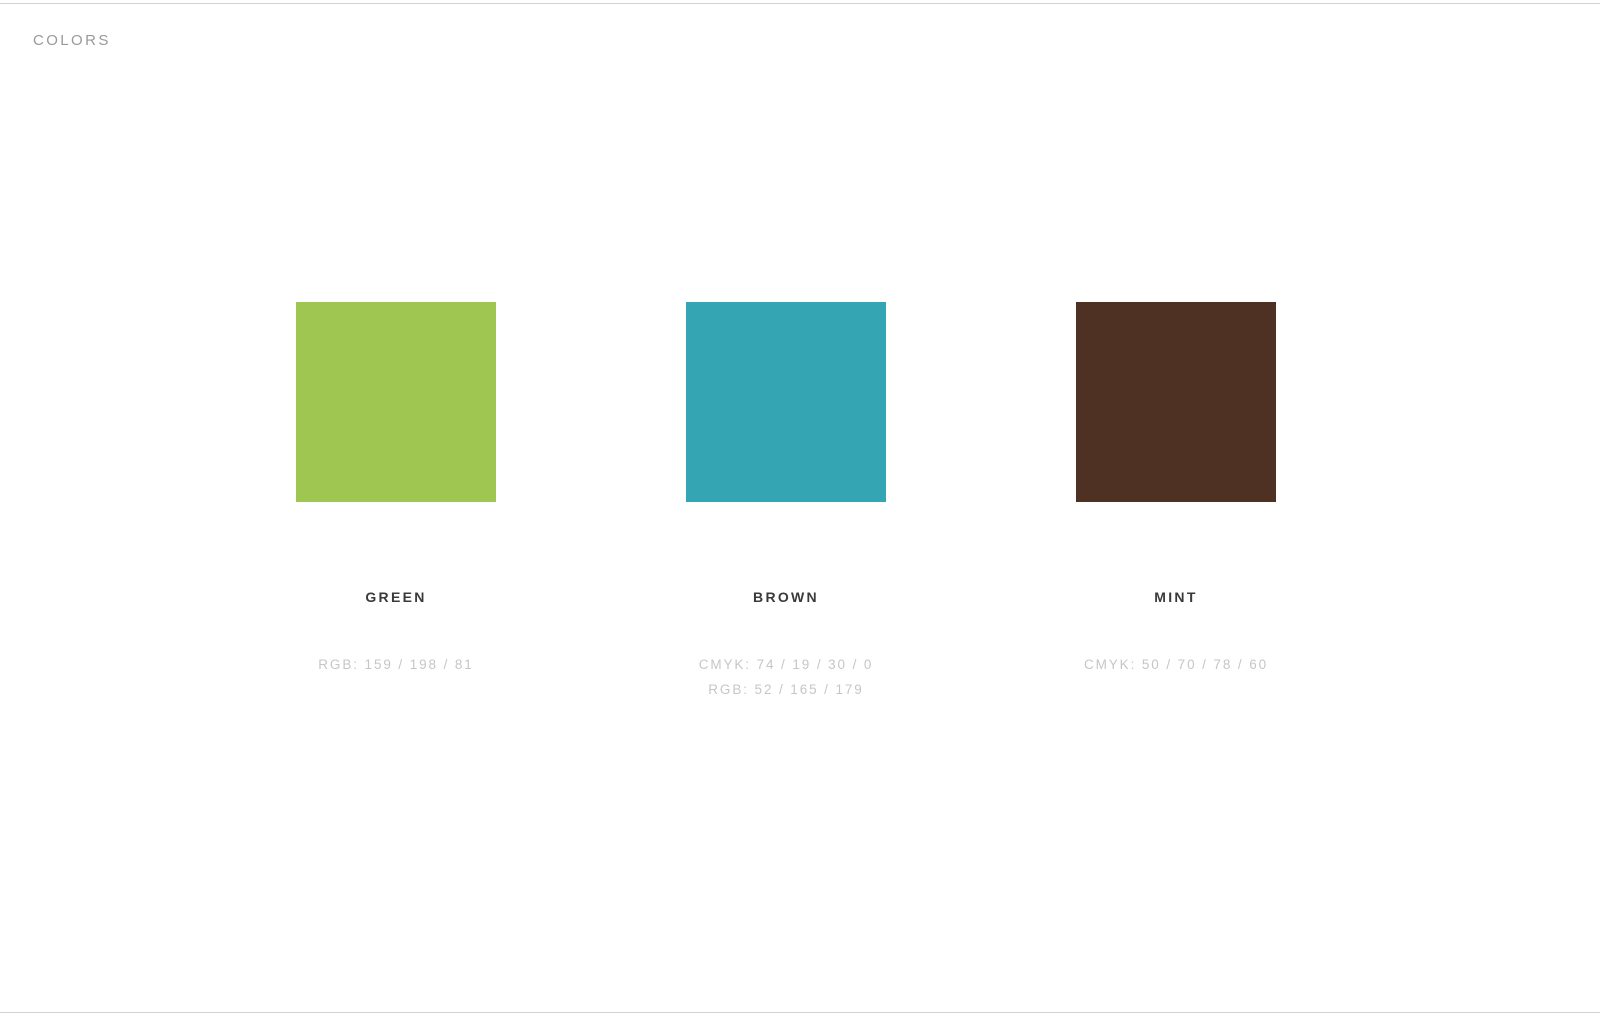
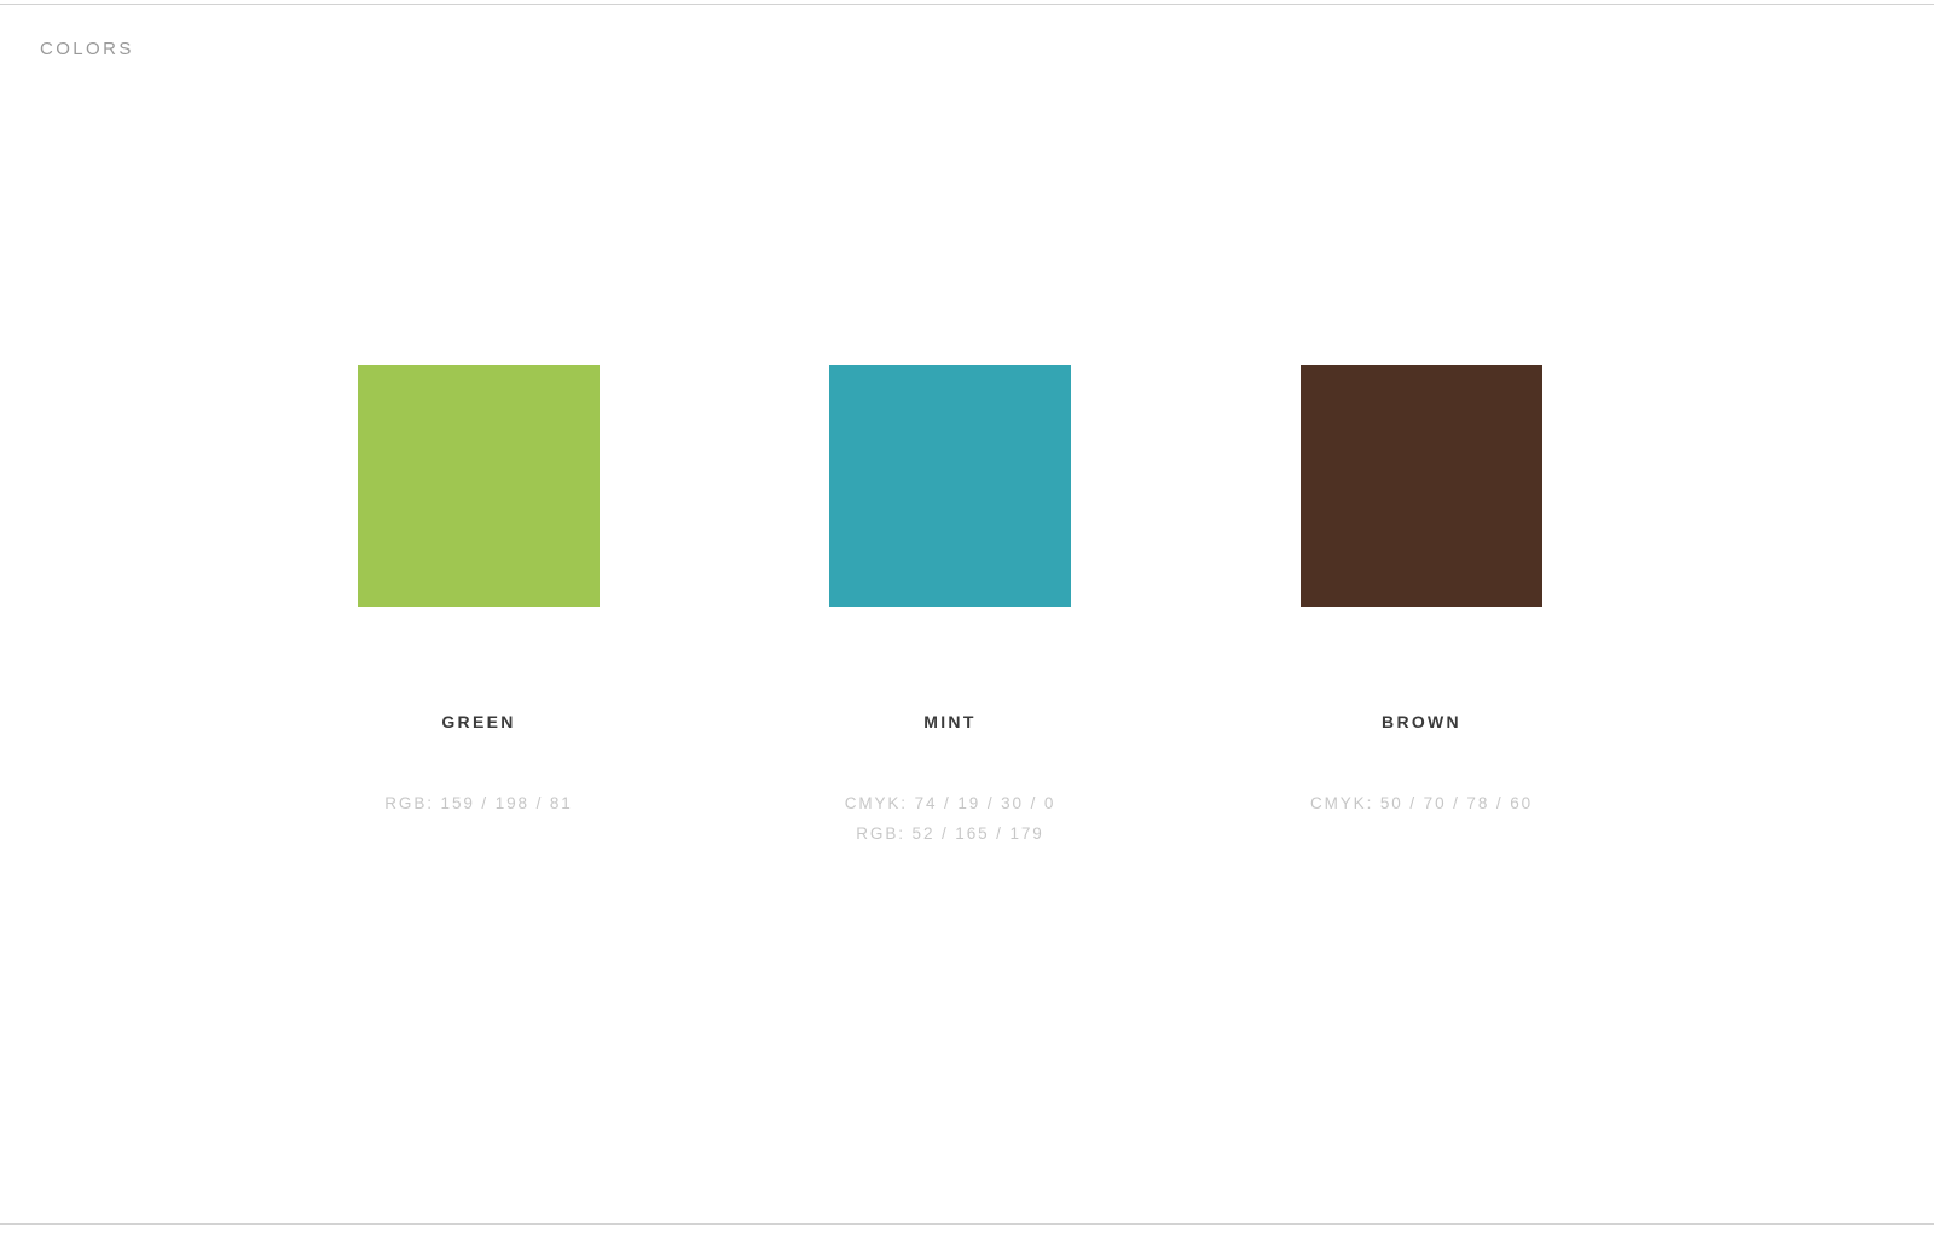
  COLORS
  GREEN
  RGB: 159 / 198 / 81
- BROWN
+ MINT
  CMYK: 74 / 19 / 30 / 0
  RGB: 52 / 165 / 179
- MINT
+ BROWN
  CMYK: 50 / 70 / 78 / 60
